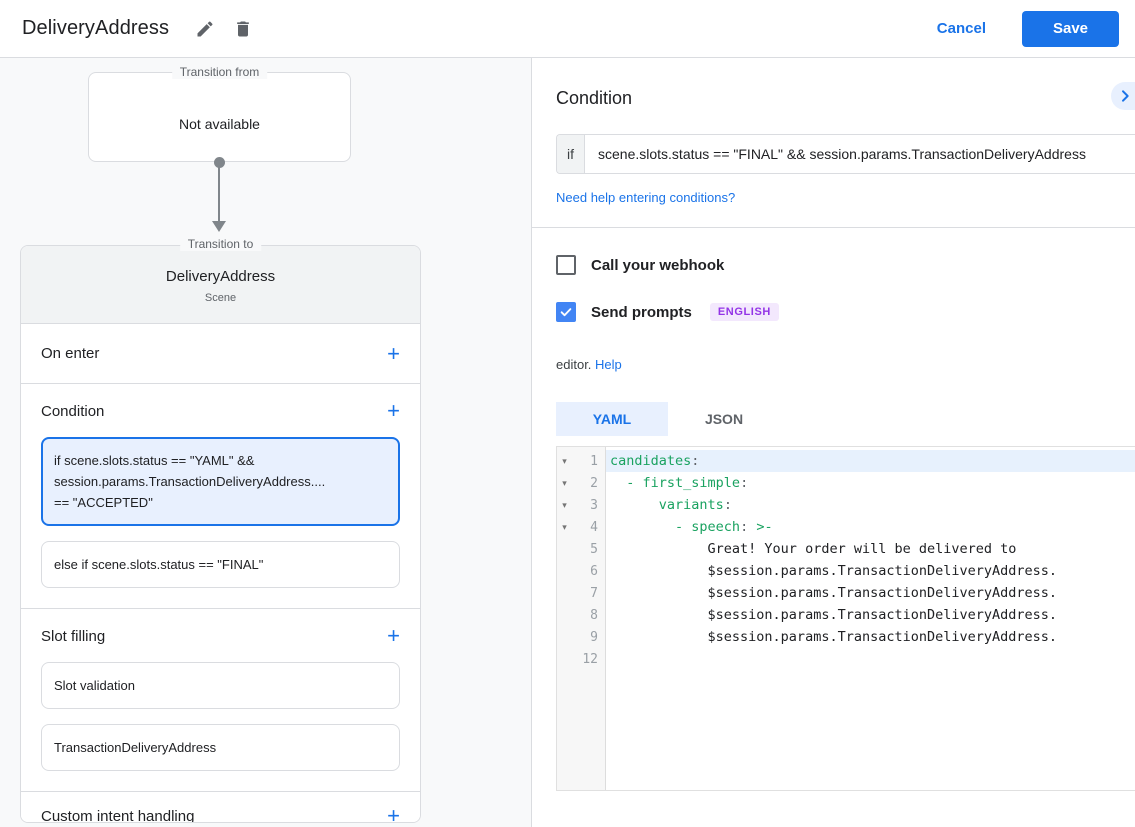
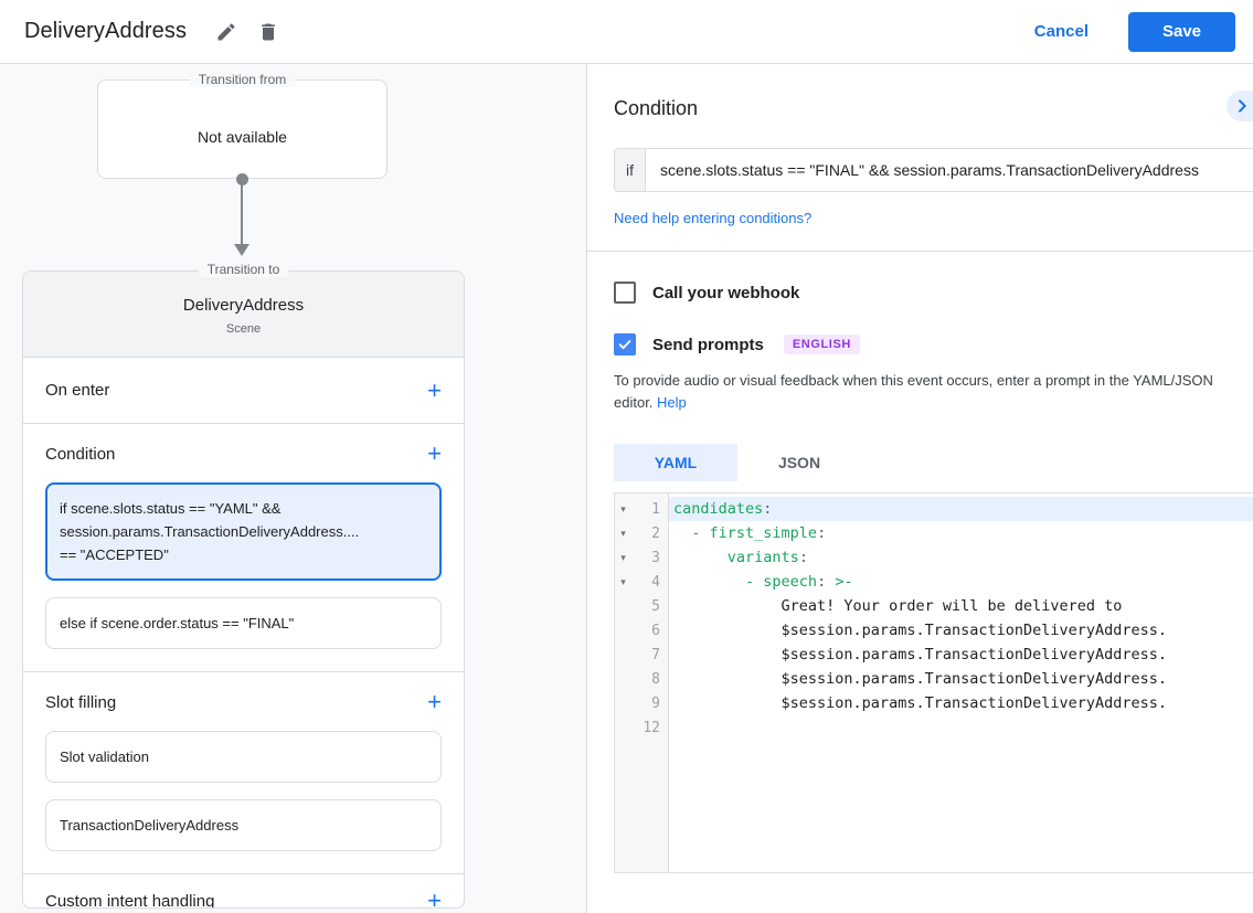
  DeliveryAddress
  Cancel
  Save
  Transition from
  Not available
  DeliveryAddress
  Scene
  On enter
  +
  Condition
  +
  if scene.slots.status == "YAML" &&
  session.params.TransactionDeliveryAddress....
  == "ACCEPTED"
- else if scene.slots.status == "FINAL"
+ else if scene.order.status == "FINAL"
  Slot filling
  +
  Slot validation
  TransactionDeliveryAddress
  Custom intent handling
  +
  Transition to
  Condition
  if
  scene.slots.status == "FINAL" && session.params.TransactionDeliveryAddress
  Need help entering conditions?
  Call your webhook
  Send prompts
  ENGLISH
+ To provide audio or visual feedback when this event occurs, enter a prompt in the YAML/JSON
  editor. Help
  YAML
  JSON
  ▾
  1
  ▾
  2
  ▾
  3
  ▾
  4
  5
  6
  7
  8
  9
  12
  candidates:
  - first_simple:
  variants:
  - speech: >-
  Great! Your order will be delivered to
  $session.params.TransactionDeliveryAddress.
  $session.params.TransactionDeliveryAddress.
  $session.params.TransactionDeliveryAddress.
  $session.params.TransactionDeliveryAddress.
